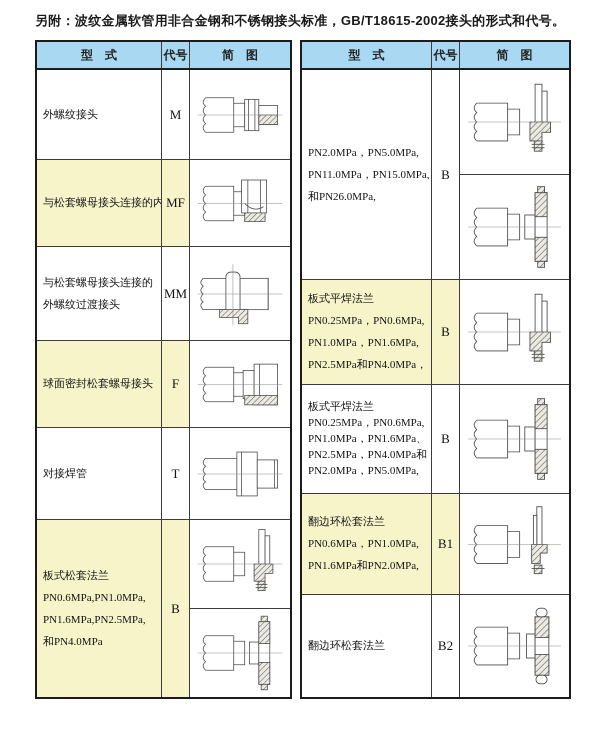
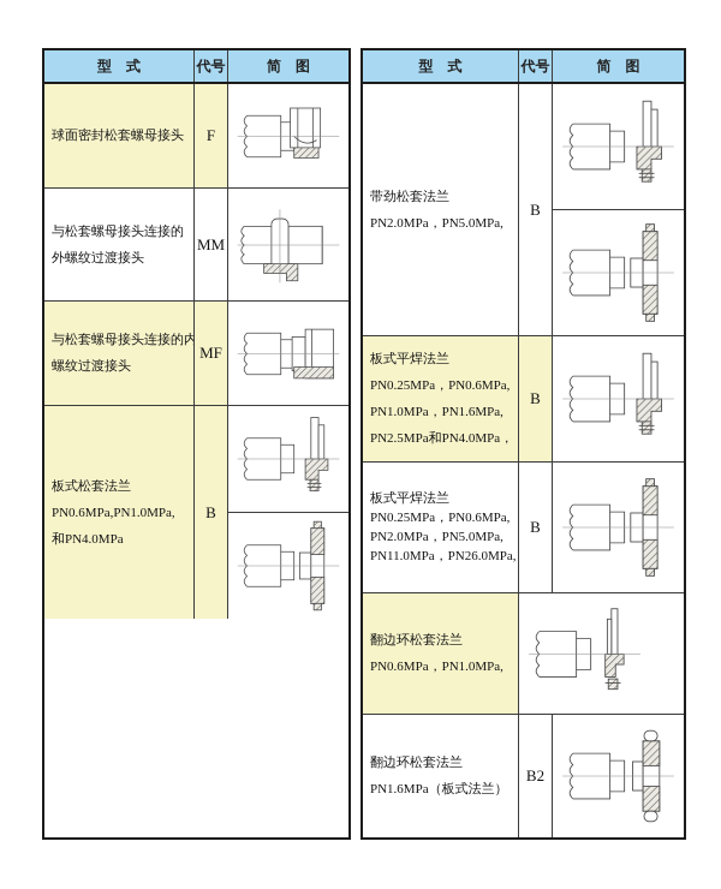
- 另附：波纹金属软管用非合金钢和不锈钢接头标准，GB/T18615-2002接头的形式和代号。
  型 式
  代号
  简 图
- 外螺纹接头
- M
- 与松套螺母接头连接的内
+ 球面密封松套螺母接头
- MF
+ F
  与松套螺母接头连接的
  外螺纹过渡接头
  MM
- 球面密封松套螺母接头
+ 与松套螺母接头连接的内
+ 螺纹过渡接头
- F
+ MF
- 对接焊管
- T
  板式松套法兰
  PN0.6MPa,PN1.0MPa,
- PN1.6MPa,PN2.5MPa,
  和PN4.0MPa
  B
  型 式
  代号
  简 图
+ 带劲松套法兰
  PN2.0MPa，PN5.0MPa,
- PN11.0MPa，PN15.0MPa,
- 和PN26.0MPa,
  B
  板式平焊法兰
  PN0.25MPa，PN0.6MPa,
  PN1.0MPa，PN1.6MPa,
  PN2.5MPa和PN4.0MPa，
  B
  板式平焊法兰
  PN0.25MPa，PN0.6MPa,
- PN1.0MPa，PN1.6MPa、
- PN2.5MPa，PN4.0MPa和
  PN2.0MPa，PN5.0MPa,
+ PN11.0MPa，PN26.0MPa,
  B
  翻边环松套法兰
  PN0.6MPa，PN1.0MPa,
- PN1.6MPa和PN2.0MPa,
- B1
  翻边环松套法兰
+ PN1.6MPa（板式法兰）
  B2
